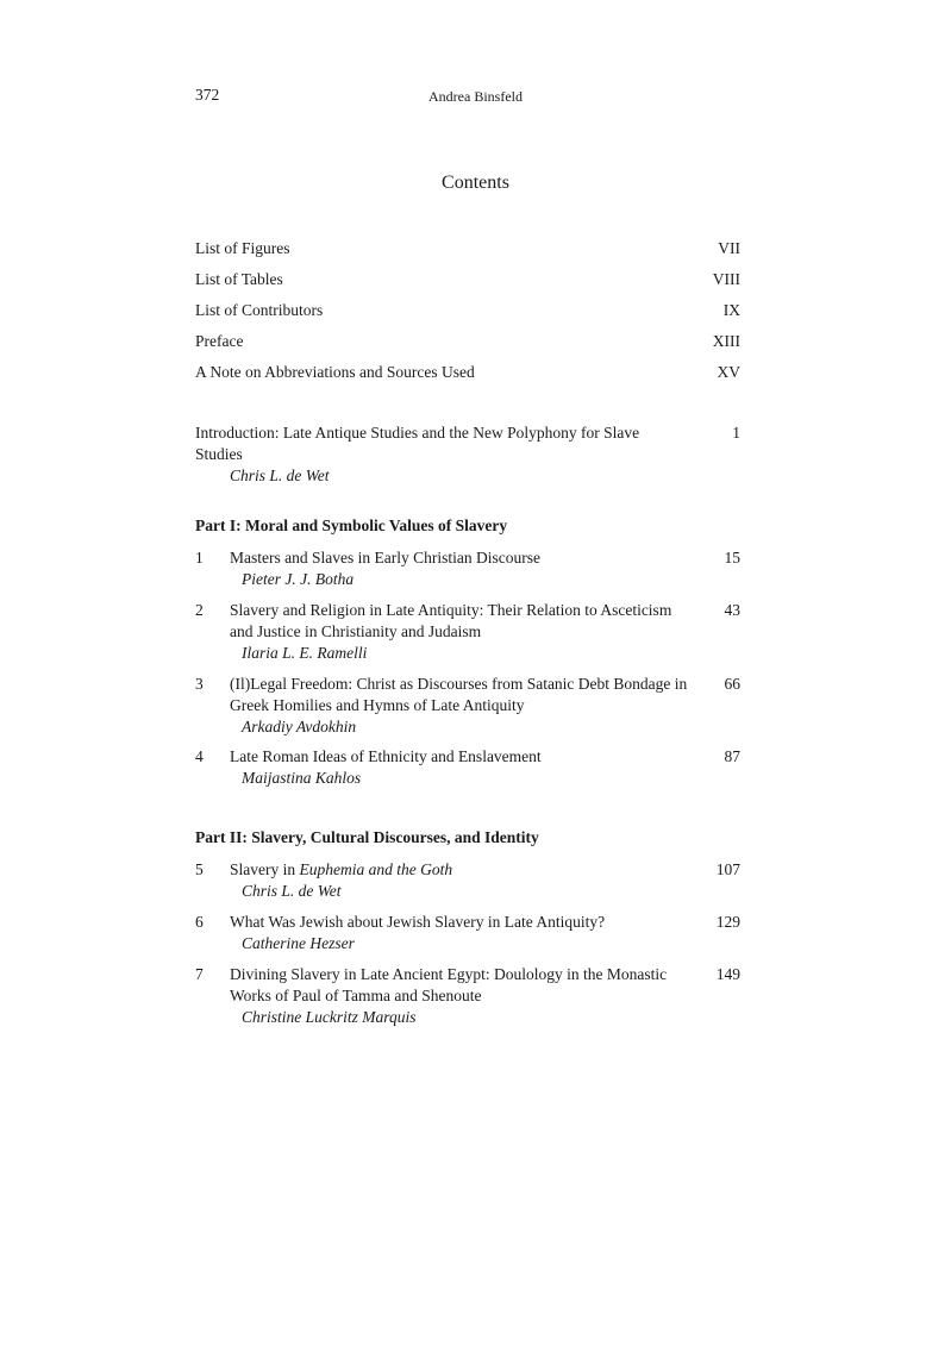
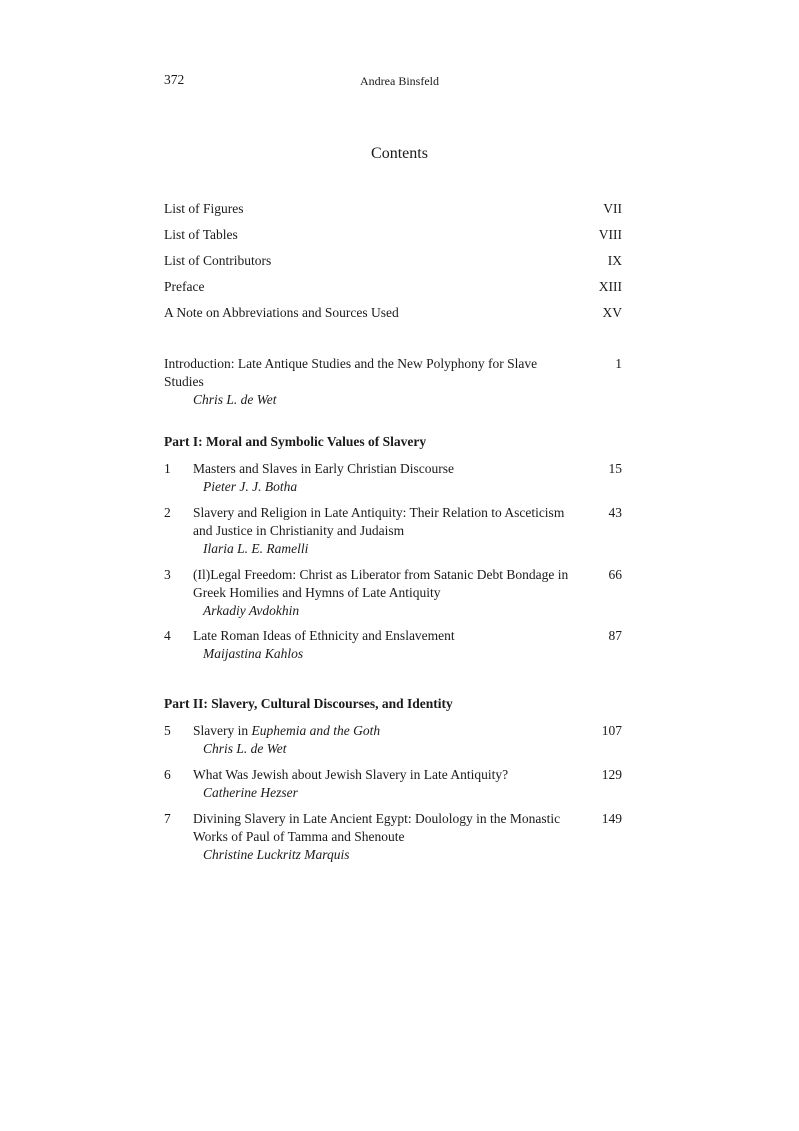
  372
  Andrea Binsfeld
  Contents
  List of Figures
  VII
  List of Tables
  VIII
  List of Contributors
  IX
  Preface
  XIII
  A Note on Abbreviations and Sources Used
  XV
  Introduction: Late Antique Studies and the New Polyphony for Slave Studies
  Chris L. de Wet
  1
  Part I: Moral and Symbolic Values of Slavery
  1
  Masters and Slaves in Early Christian Discourse
  Pieter J. J. Botha
  15
  2
  Slavery and Religion in Late Antiquity: Their Relation to Asceticism and Justice in Christianity and Judaism
  Ilaria L. E. Ramelli
  43
  3
- (Il)Legal Freedom: Christ as Discourses from Satanic Debt Bondage in Greek Homilies and Hymns of Late Antiquity
+ (Il)Legal Freedom: Christ as Liberator from Satanic Debt Bondage in Greek Homilies and Hymns of Late Antiquity
  Arkadiy Avdokhin
  66
  4
  Late Roman Ideas of Ethnicity and Enslavement
  Maijastina Kahlos
  87
  Part II: Slavery, Cultural Discourses, and Identity
  5
  Slavery in Euphemia and the Goth
  Chris L. de Wet
  107
  6
  What Was Jewish about Jewish Slavery in Late Antiquity?
  Catherine Hezser
  129
  7
  Divining Slavery in Late Ancient Egypt: Doulology in the Monastic Works of Paul of Tamma and Shenoute
  Christine Luckritz Marquis
  149
